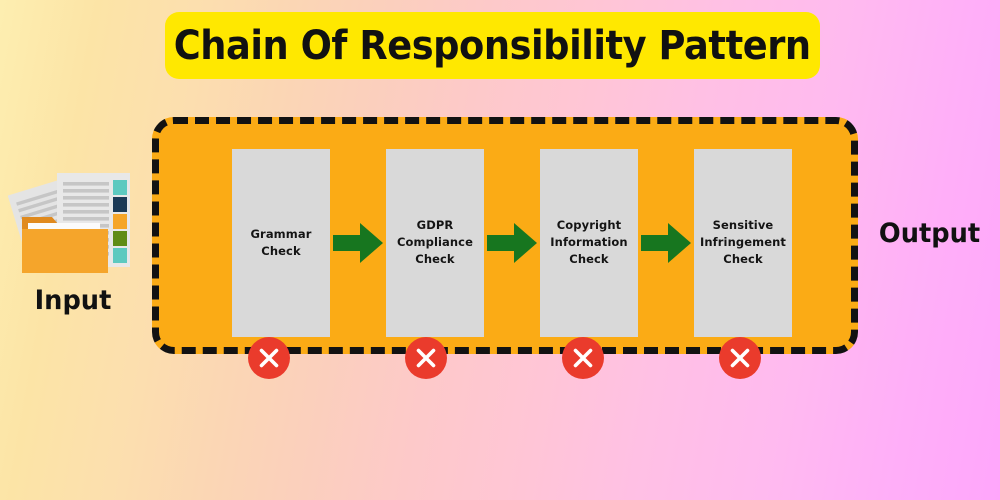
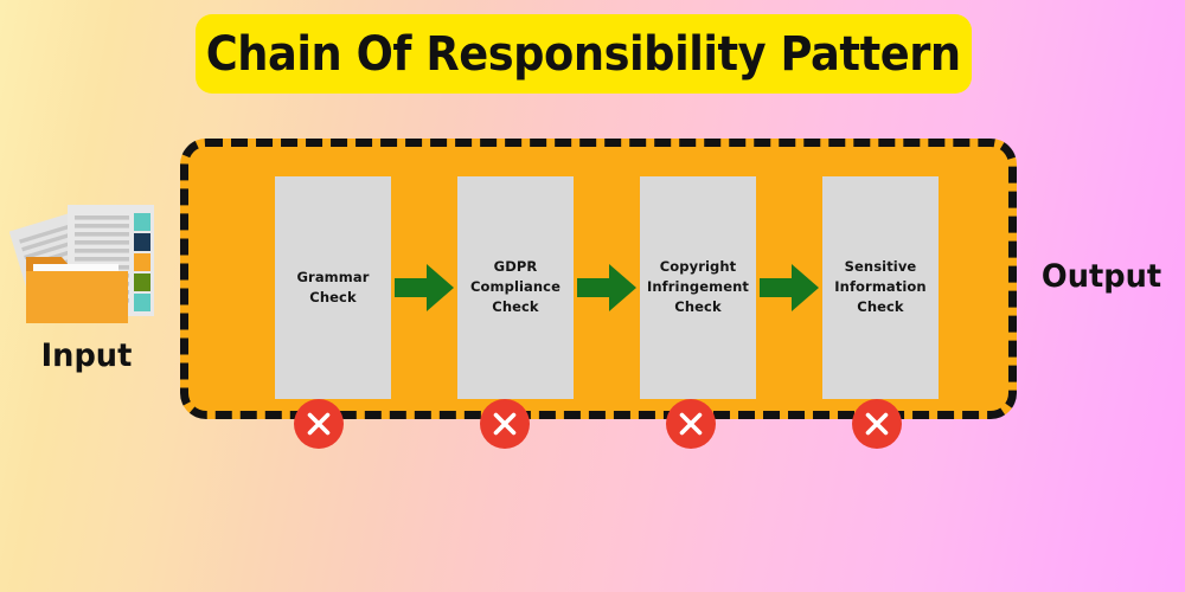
  Chain Of Responsibility Pattern
  Input
  Grammar
  Check
  GDPR
  Compliance
  Check
  Copyright
- Information
+ Infringement
  Check
  Sensitive
- Infringement
+ Information
  Check
  Output
